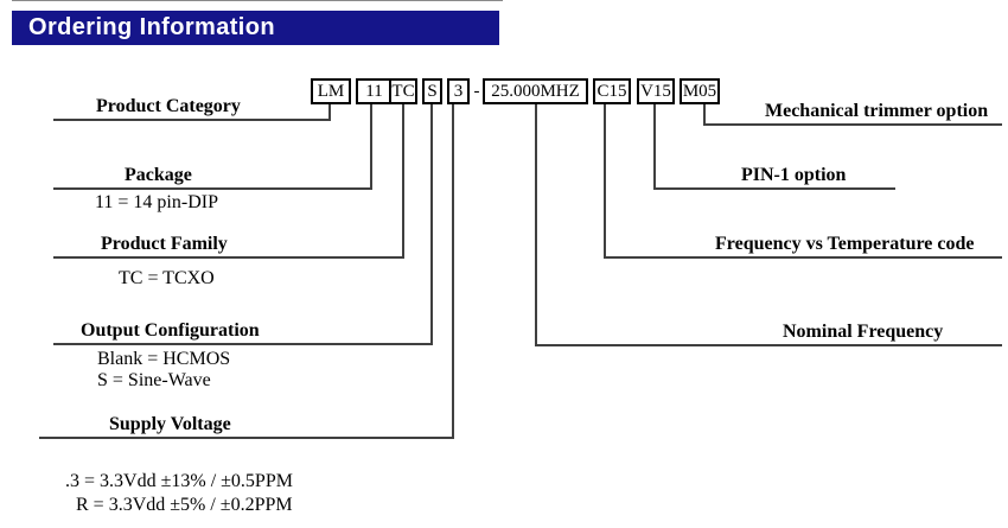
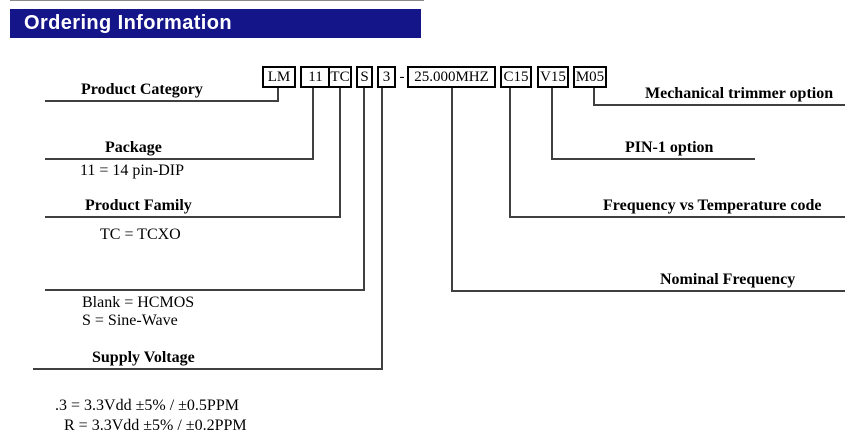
  Ordering Information
  LM
  11
  TC
  S
  3
  -
  25.000MHZ
  C15
  V15
  M05
  Product Category
  Package
  11 = 14 pin-DIP
  Product Family
  TC = TCXO
- Output Configuration
  Blank = HCMOS
  S = Sine-Wave
  Supply Voltage
- .3 = 3.3Vdd ±13% / ±0.5PPM
+ .3 = 3.3Vdd ±5% / ±0.5PPM
  R = 3.3Vdd ±5% / ±0.2PPM
  Mechanical trimmer option
  PIN-1 option
  Frequency vs Temperature code
  Nominal Frequency
